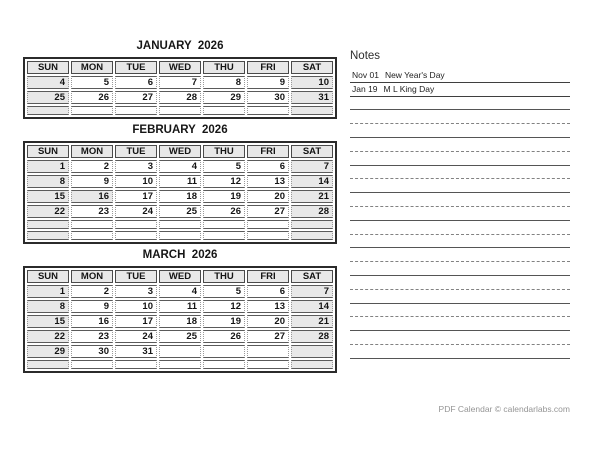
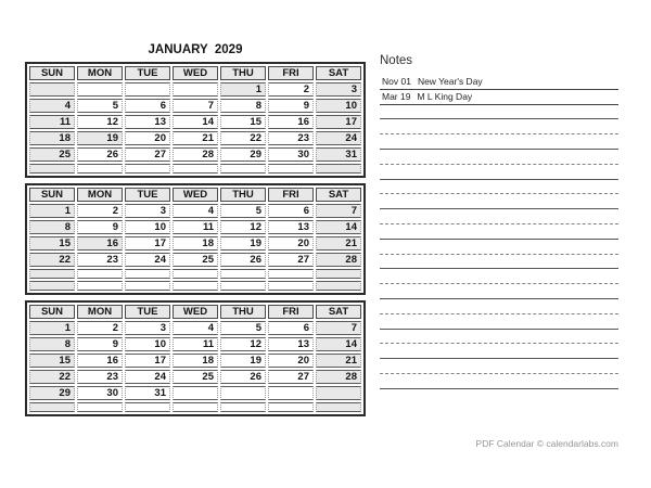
- JANUARY 2026
+ JANUARY 2029
  SUN	MON	TUE	WED	THU	FRI	SAT
+ 				1	2	3
  4	5	6	7	8	9	10
+ 11	12	13	14	15	16	17
+ 18	19	20	21	22	23	24
  25	26	27	28	29	30	31
- FEBRUARY 2026
  SUN	MON	TUE	WED	THU	FRI	SAT
  1	2	3	4	5	6	7
  8	9	10	11	12	13	14
  15	16	17	18	19	20	21
  22	23	24	25	26	27	28
- MARCH 2026
  SUN	MON	TUE	WED	THU	FRI	SAT
  1	2	3	4	5	6	7
  8	9	10	11	12	13	14
  15	16	17	18	19	20	21
  22	23	24	25	26	27	28
  29	30	31
  Notes
  Nov 01 New Year's Day
- Jan 19 M L King Day
+ Mar 19 M L King Day
  PDF Calendar © calendarlabs.com
